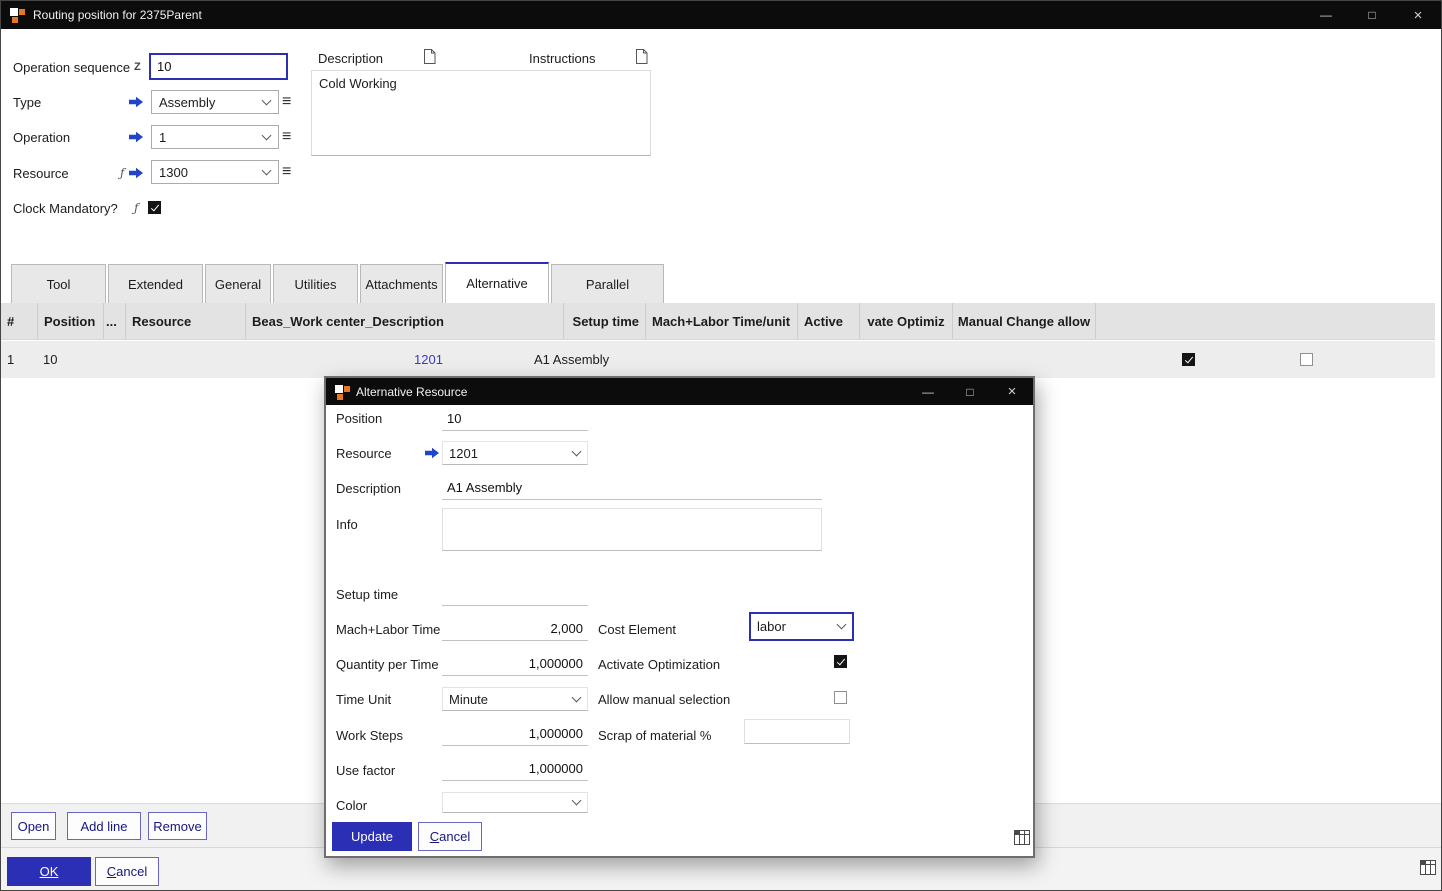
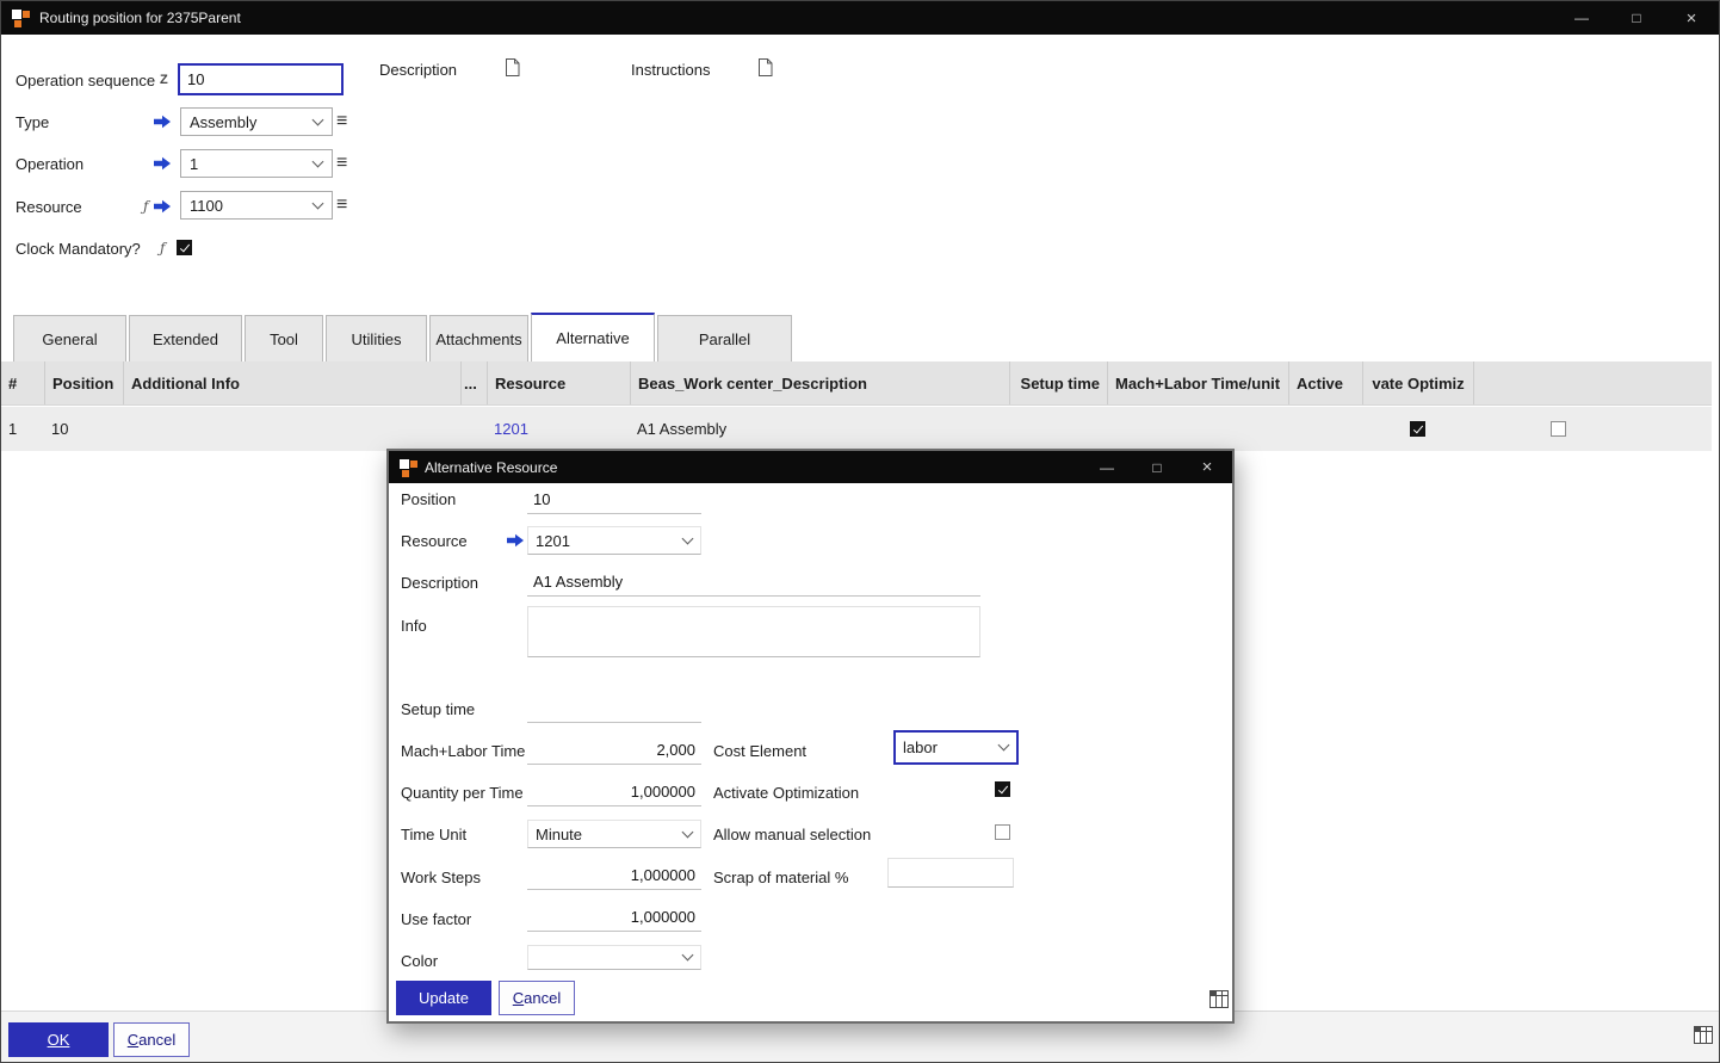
  Routing position for 2375Parent
  —
  □
  ×
  Operation sequence
  Z
  10
  Type
  Assembly
  ≡
  Operation
  1
  ≡
  Resource
  ƒ
- 1300
+ 1100
  ≡
  Clock Mandatory?
  ƒ
  Description
  Instructions
- Cold Working
- Tool
+ General
  Extended
- General
+ Tool
  Utilities
  Attachments
  Alternative
  Parallel
  #
  Position
+ Additional Info
  ...
  Resource
  Beas_Work center_Description
  Setup time
  Mach+Labor Time/unit
  Active
  vate Optimiz
- Manual Change allow
  1
  10
  1201
  A1 Assembly
- Open
- Add line
- Remove
  OK
  Cancel
  Alternative Resource
  —
  □
  ×
  Position
  10
  Resource
  1201
  Description
  A1 Assembly
  Info
  Setup time
  Mach+Labor Time
  2,000
  Quantity per Time
  1,000000
  Time Unit
  Minute
  Work Steps
  1,000000
  Use factor
  1,000000
  Color
  Cost Element
  labor
  Activate Optimization
  Allow manual selection
  Scrap of material %
  Update
  Cancel
